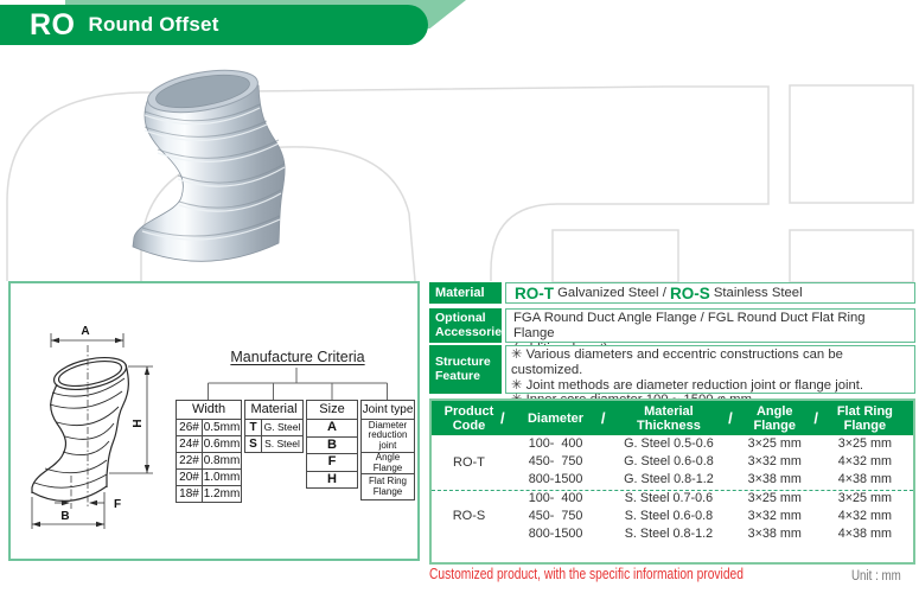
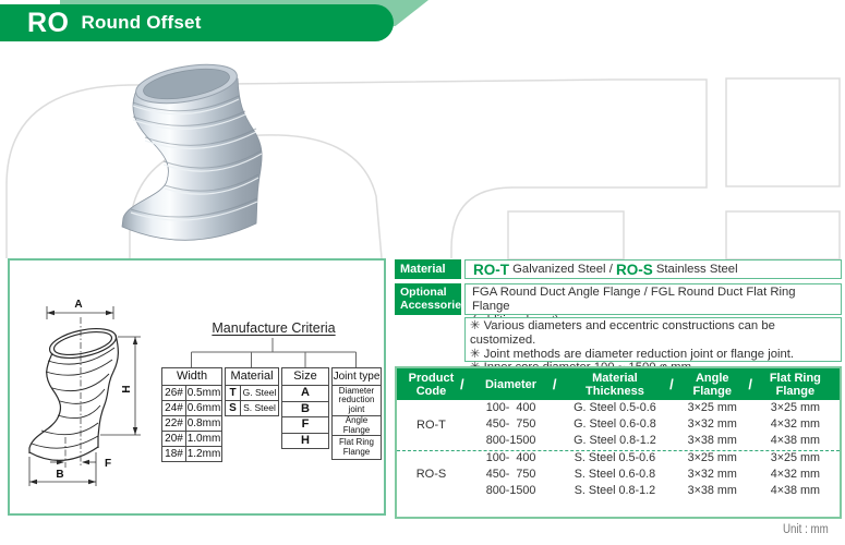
  RO
  Round Offset
  A
  F
  B
  Manufacture Criteria
  Width
  26#
  0.5mm
  24#
  0.6mm
  22#
  0.8mm
  20#
  1.0mm
  18#
  1.2mm
  Material
  T
  G. Steel
  S
  S. Steel
  Size
  A
  B
  F
  H
  Joint type
  Diameter reduction joint
  Angle Flange
  Flat Ring Flange
  Material
  RO-T
  Galvanized Steel
  /
  RO-S
  Stainless Steel
  Optional
  Accessorie
  FGA Round Duct Angle Flange / FGL Round Duct Flat Ring Flange
- Structure
- Feature
  ✳ Various diameters and eccentric constructions can be customized.
  ✳ Joint methods are diameter reduction joint or flange joint.
  Product
  Code
  Diameter
  Material
  Thickness
  Angle
  Flange
  Flat Ring
  Flange
  /
  /
  /
  /
  100- 400
  G. Steel 0.5-0.6
  3×25 mm
  3×25 mm
  450- 750
  G. Steel 0.6-0.8
  3×32 mm
  4×32 mm
  800-1500
  G. Steel 0.8-1.2
  3×38 mm
  4×38 mm
  100- 400
- S. Steel 0.7-0.6
+ S. Steel 0.5-0.6
  3×25 mm
  3×25 mm
  450- 750
  S. Steel 0.6-0.8
  3×32 mm
  4×32 mm
  800-1500
  S. Steel 0.8-1.2
  3×38 mm
  4×38 mm
  RO-T
  RO-S
- Customized product, with the specific information provided
  Unit : mm
